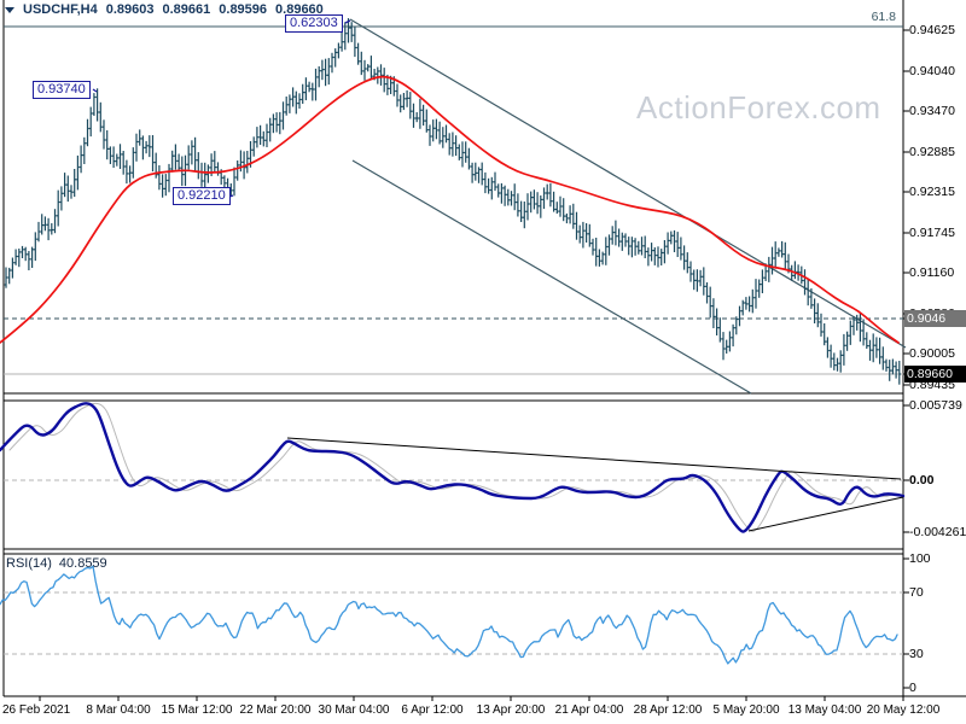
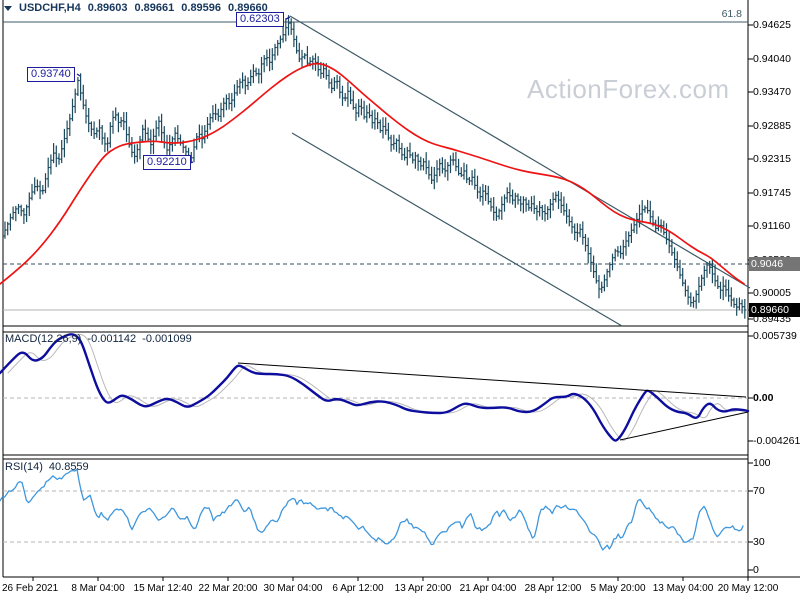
  ActionForex.com
  USDCHF,H4
  0.89603
  0.89661
  0.89596
  0.89660
  61.8
  0.62303
  0.93740
  0.92210
  0.9046
  0.89660
+ MACD(12,26,9)
+ -0.001142
+ -0.001099
  RSI(14)
  40.8559
  0.94625
  0.94040
  0.93470
  0.92885
  0.92315
  0.91745
  0.91160
  0.90005
  0.89435
  0.005739
  0.00
  -0.004261
  100
  70
  30
  0
  26 Feb 2021
  8 Mar 04:00
- 15 Mar 12:00
+ 15 Mar 12:40
  22 Mar 20:00
  30 Mar 04:00
  6 Apr 12:00
  13 Apr 20:00
  21 Apr 04:00
  28 Apr 12:00
  5 May 20:00
  13 May 04:00
  20 May 12:00
